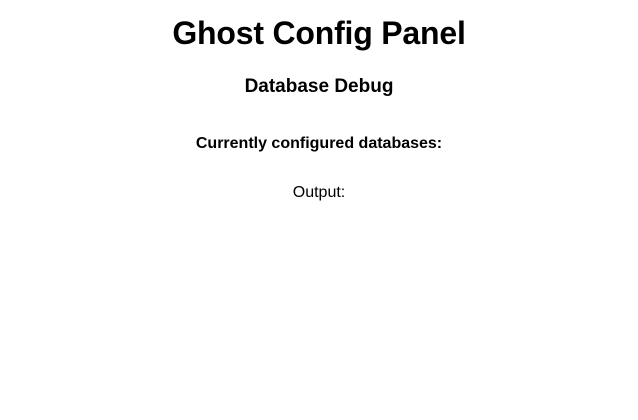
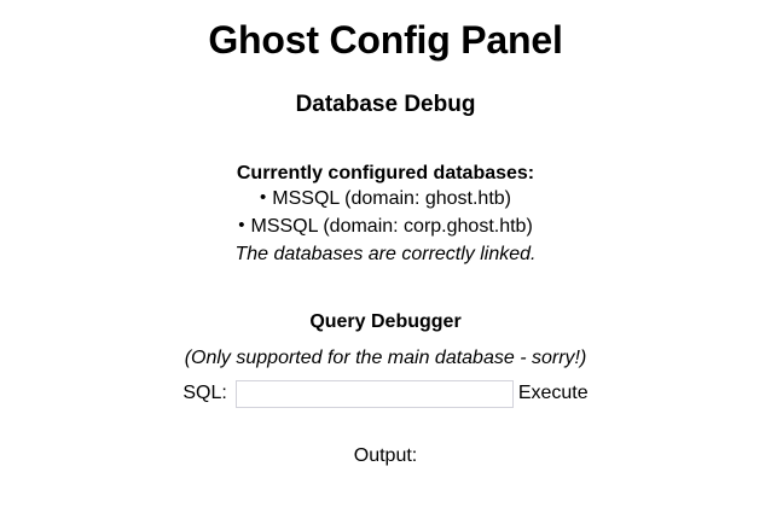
  Ghost Config Panel
  Database Debug
  Currently configured databases:
+ • MSSQL (domain: ghost.htb)
+ • MSSQL (domain: corp.ghost.htb)
+ The databases are correctly linked.
+ Query Debugger
+ (Only supported for the main database - sorry!)
+ SQL: Execute
  Output:
